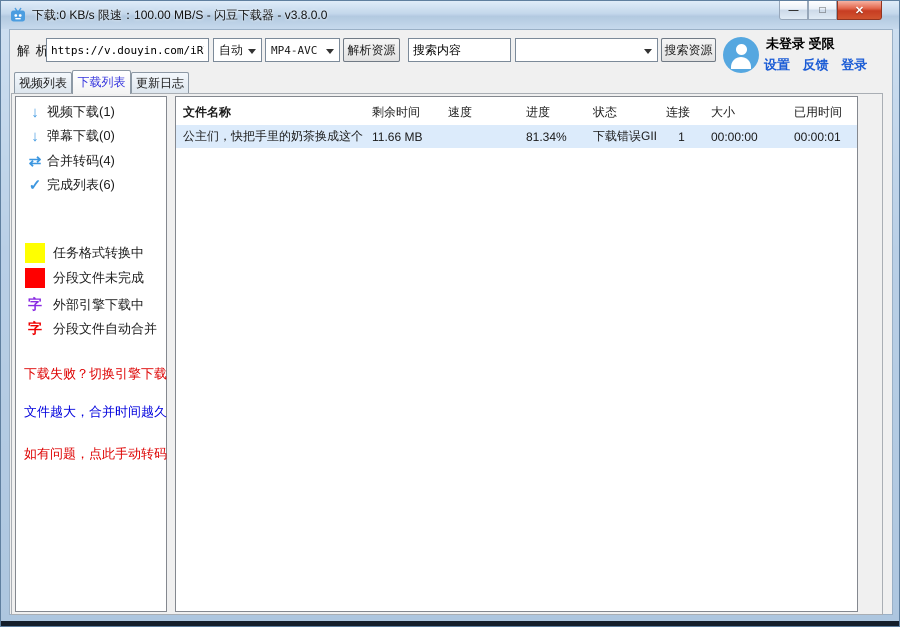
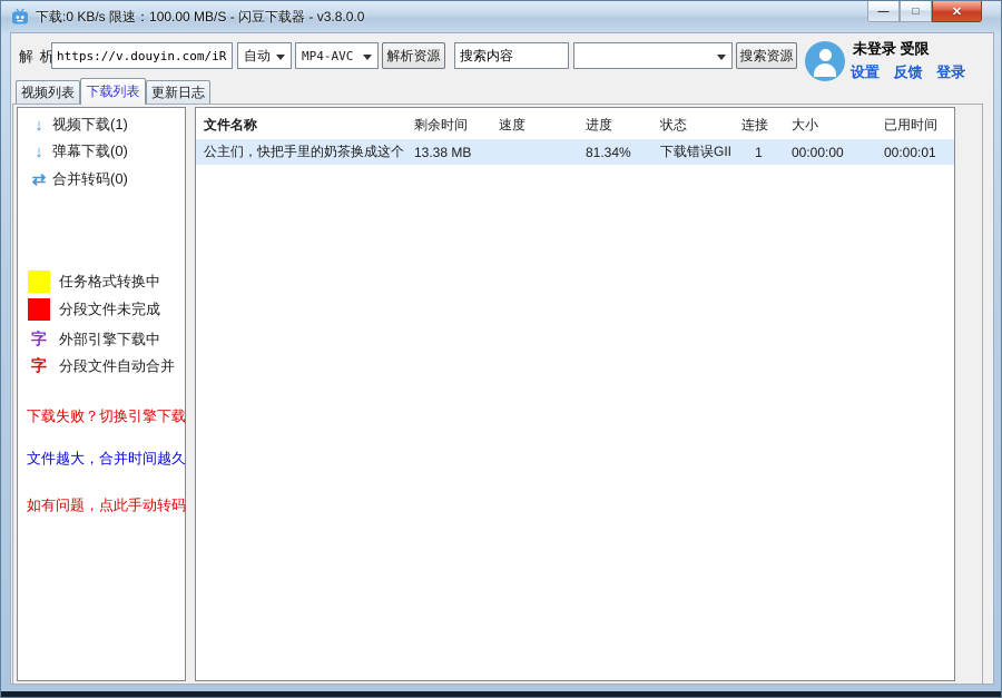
  下载:0 KB/s 限速：100.00 MB/S - 闪豆下载器 - v3.8.0.0
  —
  □
  ✕
  https://v.douyin.com/iR
  自动
  MP4-AVC
  解析资源
  搜索内容
  搜索资源
  未登录 受限
  设置 反馈 登录
  视频列表
  下载列表
  更新日志
  ↓
  视频下载(1)
  ↓
  弹幕下载(0)
  ⇄
- 合并转码(4)
+ 合并转码(0)
- ✓
- 完成列表(6)
  任务格式转换中
  分段文件未完成
  字
  外部引擎下载中
  字
  分段文件自动合并
  下载失败？切换引擎下载
  文件越大，合并时间越久
  如有问题，点此手动转码
  文件名称
  剩余时间
  速度
  进度
  状态
  连接
  大小
  已用时间
  公主们，快把手里的奶茶换成这个
- 11.66 MB
+ 13.38 MB
  81.34%
  下载错误GII
  1
  00:00:00
  00:00:01
